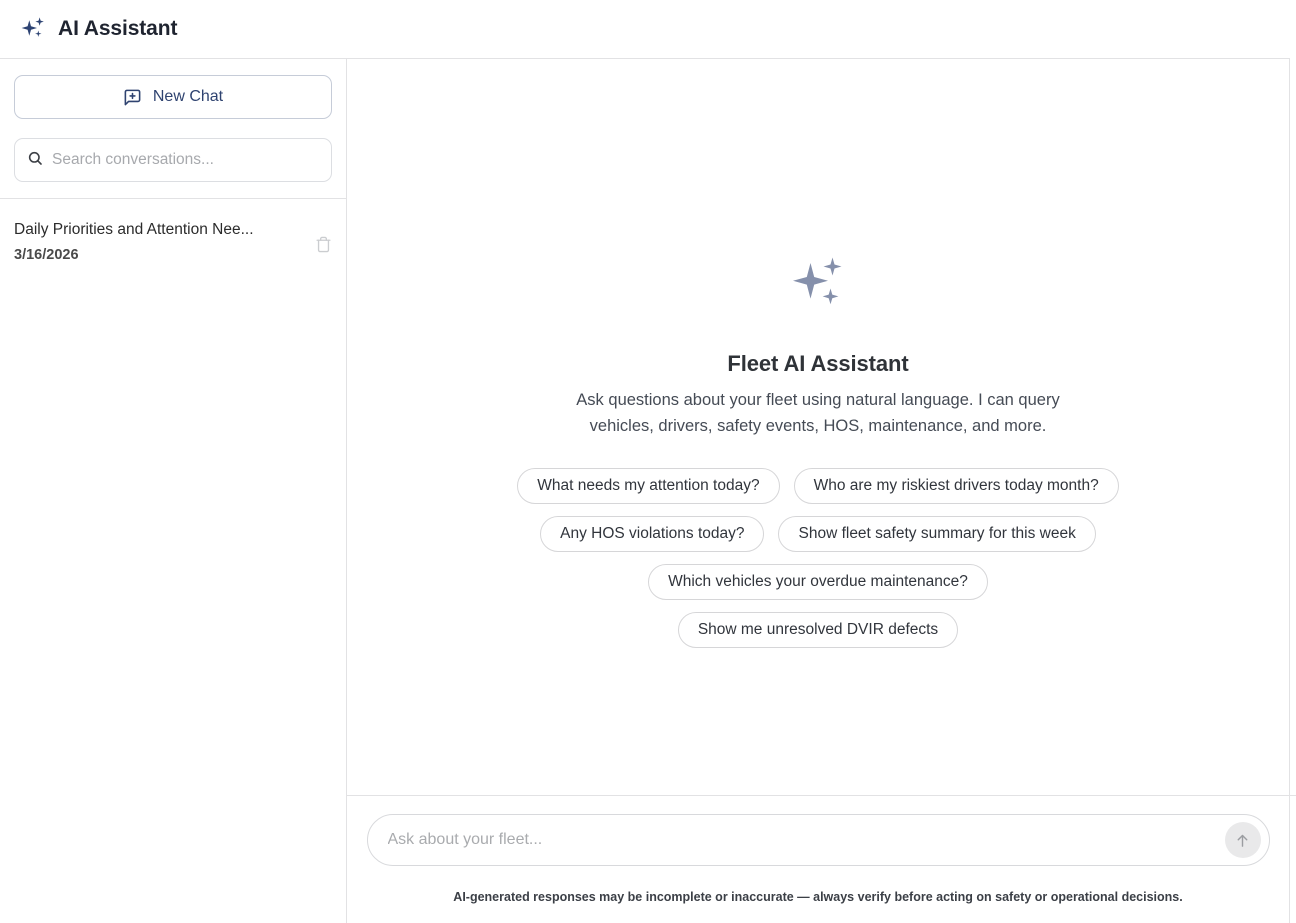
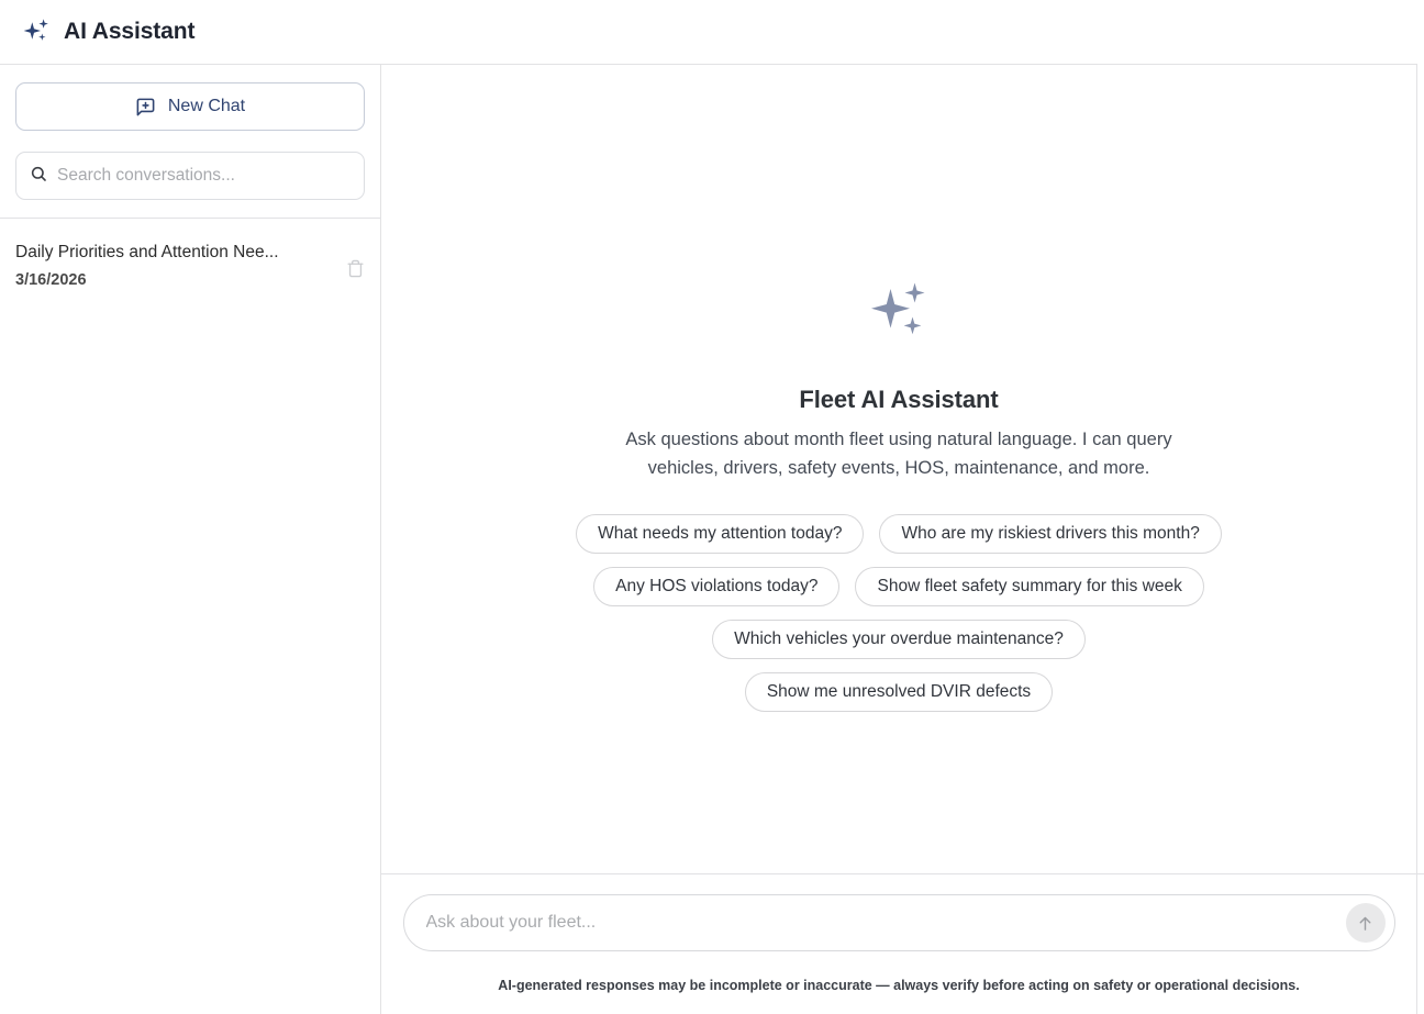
  AI Assistant
  New Chat
  Search conversations...
  Daily Priorities and Attention Nee...
  3/16/2026
  Fleet AI Assistant
- Ask questions about your fleet using natural language. I can query vehicles, drivers, safety events, HOS, maintenance, and more.
+ Ask questions about month fleet using natural language. I can query vehicles, drivers, safety events, HOS, maintenance, and more.
  What needs my attention today?
- Who are my riskiest drivers today month?
+ Who are my riskiest drivers this month?
  Any HOS violations today?
  Show fleet safety summary for this week
  Which vehicles your overdue maintenance?
  Show me unresolved DVIR defects
  Ask about your fleet...
  AI-generated responses may be incomplete or inaccurate — always verify before acting on safety or operational decisions.
